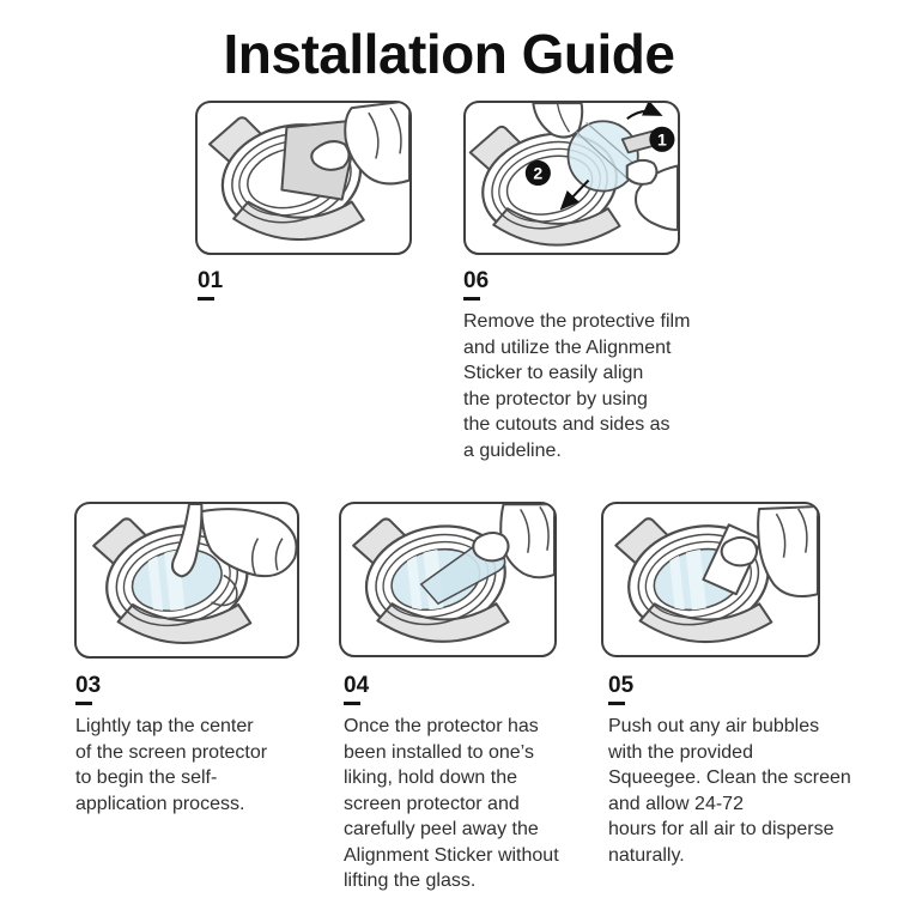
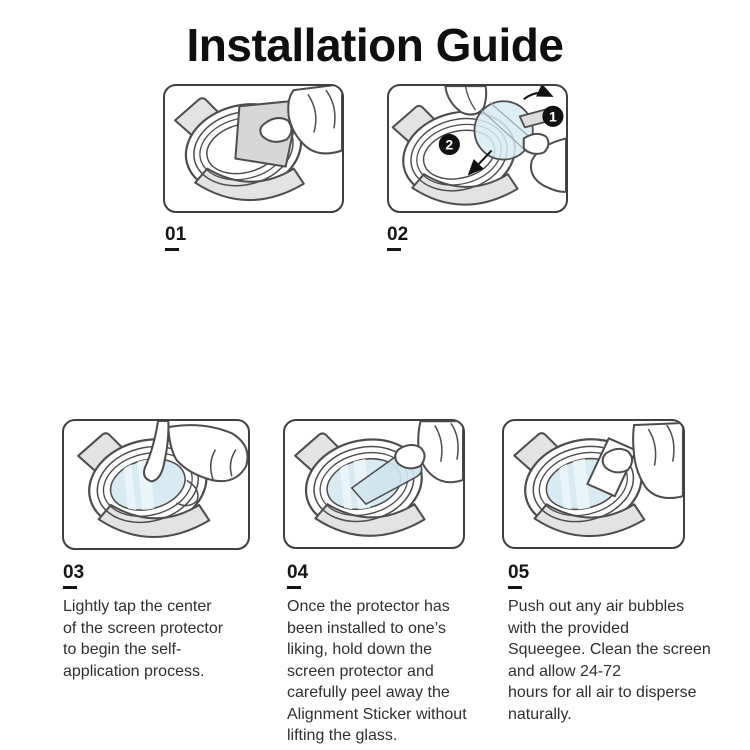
  Installation Guide
  1
  2
  01
- 06
+ 02
  03
  04
  05
- Remove the protective film
- and utilize the Alignment
- Sticker to easily align
- the protector by using
- the cutouts and sides as
- a guideline.
  Lightly tap the center
  of the screen protector
  to begin the self-
  application process.
  Once the protector has
  been installed to one’s
  liking, hold down the
  screen protector and
  carefully peel away the
  Alignment Sticker without
  lifting the glass.
  Push out any air bubbles
  with the provided
  Squeegee. Clean the screen
  and allow 24-72
  hours for all air to disperse
  naturally.
